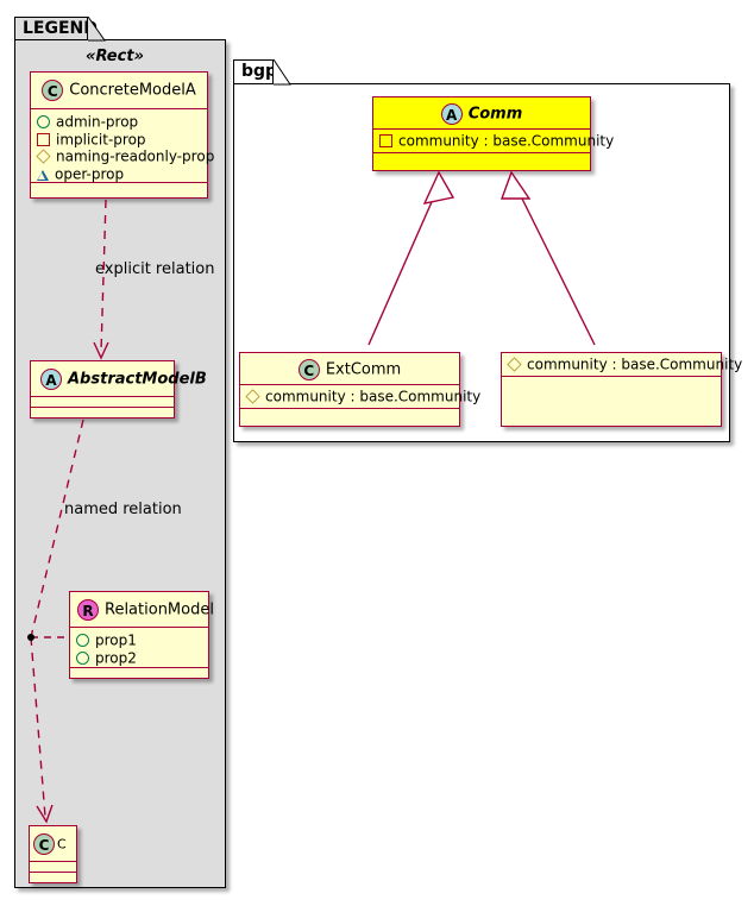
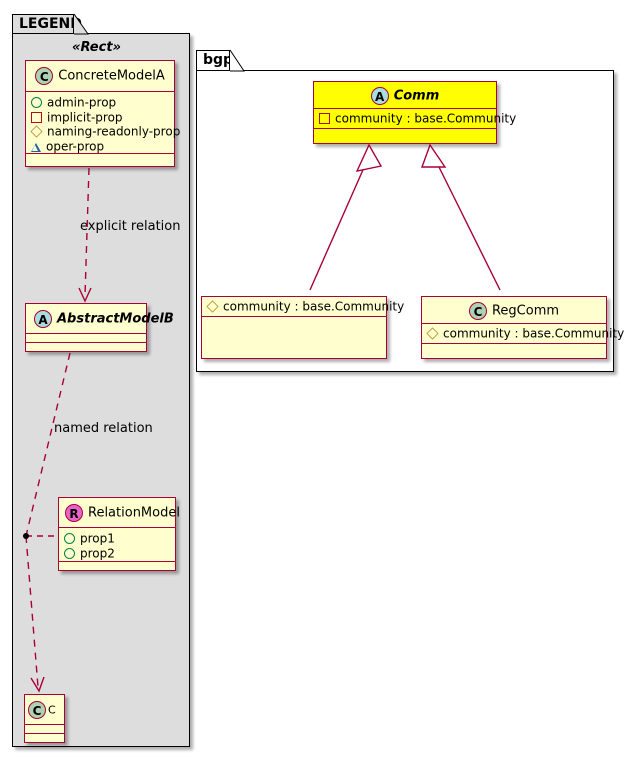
  LEGEN
  «Rect»
  C ConcreteModelA
  admin-prop
  implicit-prop
  naming-readonly-prop
  oper-prop
  A AbstractModelB
  R RelationModel
  prop1
  prop2
  C C
  bgp
  A Comm
  community : base.Community
- C ExtComm
  community : base.Community
+ C RegComm
  community : base.Community
  explicit relation
  named relation
